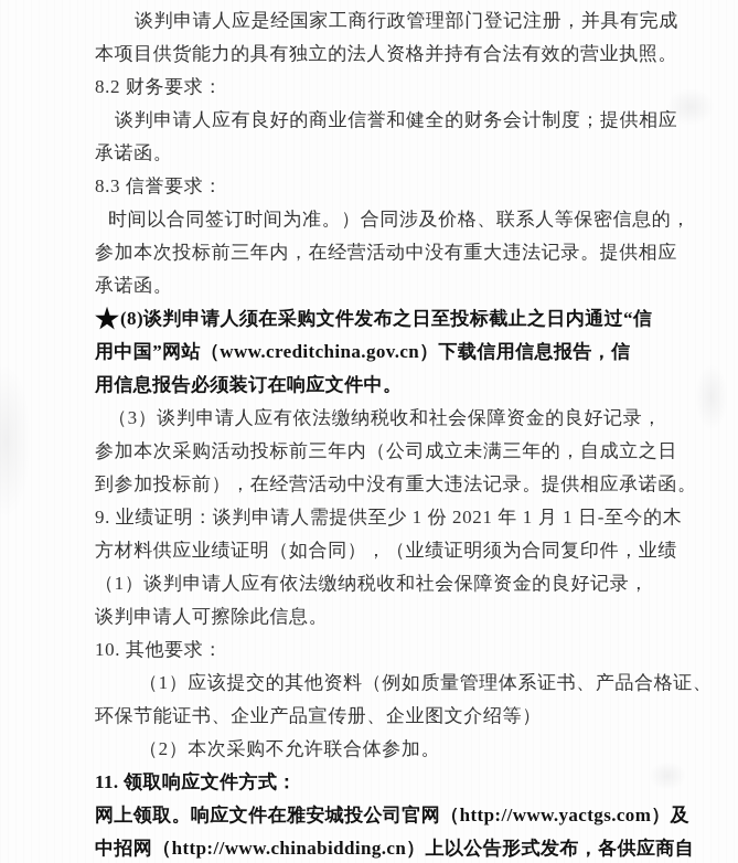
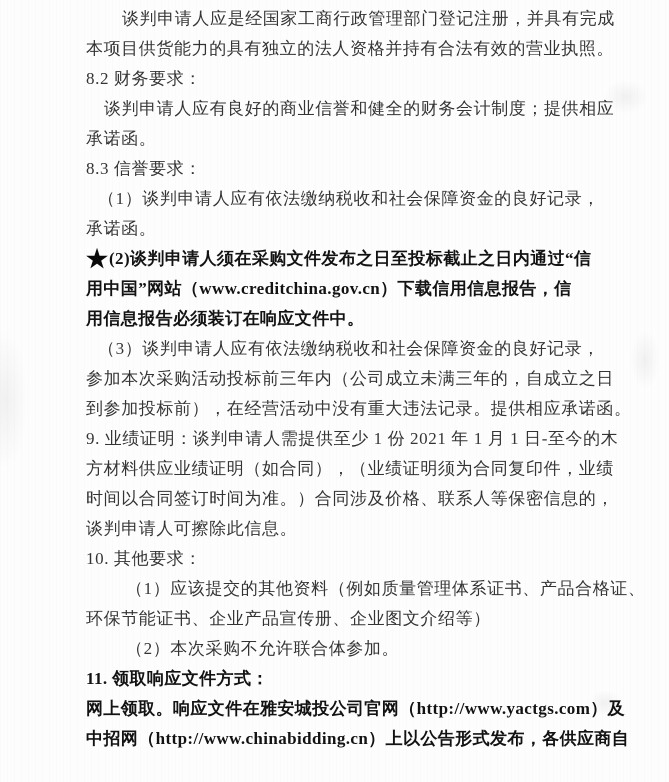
  谈判申请人应是经国家工商行政管理部门登记注册，并具有完成
  本项目供货能力的具有独立的法人资格并持有合法有效的营业执照。
  8.2 财务要求：
  谈判申请人应有良好的商业信誉和健全的财务会计制度；提供相应
  承诺函。
  8.3 信誉要求：
- 时间以合同签订时间为准。）合同涉及价格、联系人等保密信息的，
+ （1）谈判申请人应有依法缴纳税收和社会保障资金的良好记录，
- 参加本次投标前三年内，在经营活动中没有重大违法记录。提供相应
  承诺函。
- ★(8)谈判申请人须在采购文件发布之日至投标截止之日内通过“信
+ ★(2)谈判申请人须在采购文件发布之日至投标截止之日内通过“信
  用中国”网站（www.creditchina.gov.cn）下载信用信息报告，信
  用信息报告必须装订在响应文件中。
  （3）谈判申请人应有依法缴纳税收和社会保障资金的良好记录，
  参加本次采购活动投标前三年内（公司成立未满三年的，自成立之日
  到参加投标前），在经营活动中没有重大违法记录。提供相应承诺函。
  9. 业绩证明：谈判申请人需提供至少 1 份 2021 年 1 月 1 日-至今的木
  方材料供应业绩证明（如合同），（业绩证明须为合同复印件，业绩
- （1）谈判申请人应有依法缴纳税收和社会保障资金的良好记录，
+ 时间以合同签订时间为准。）合同涉及价格、联系人等保密信息的，
  谈判申请人可擦除此信息。
  10. 其他要求：
  （1）应该提交的其他资料（例如质量管理体系证书、产品合格证、
  环保节能证书、企业产品宣传册、企业图文介绍等）
  （2）本次采购不允许联合体参加。
  11. 领取响应文件方式：
  网上领取。响应文件在雅安城投公司官网（http://www.yactgs.com）及
  中招网（http://www.chinabidding.cn）上以公告形式发布，各供应商自
